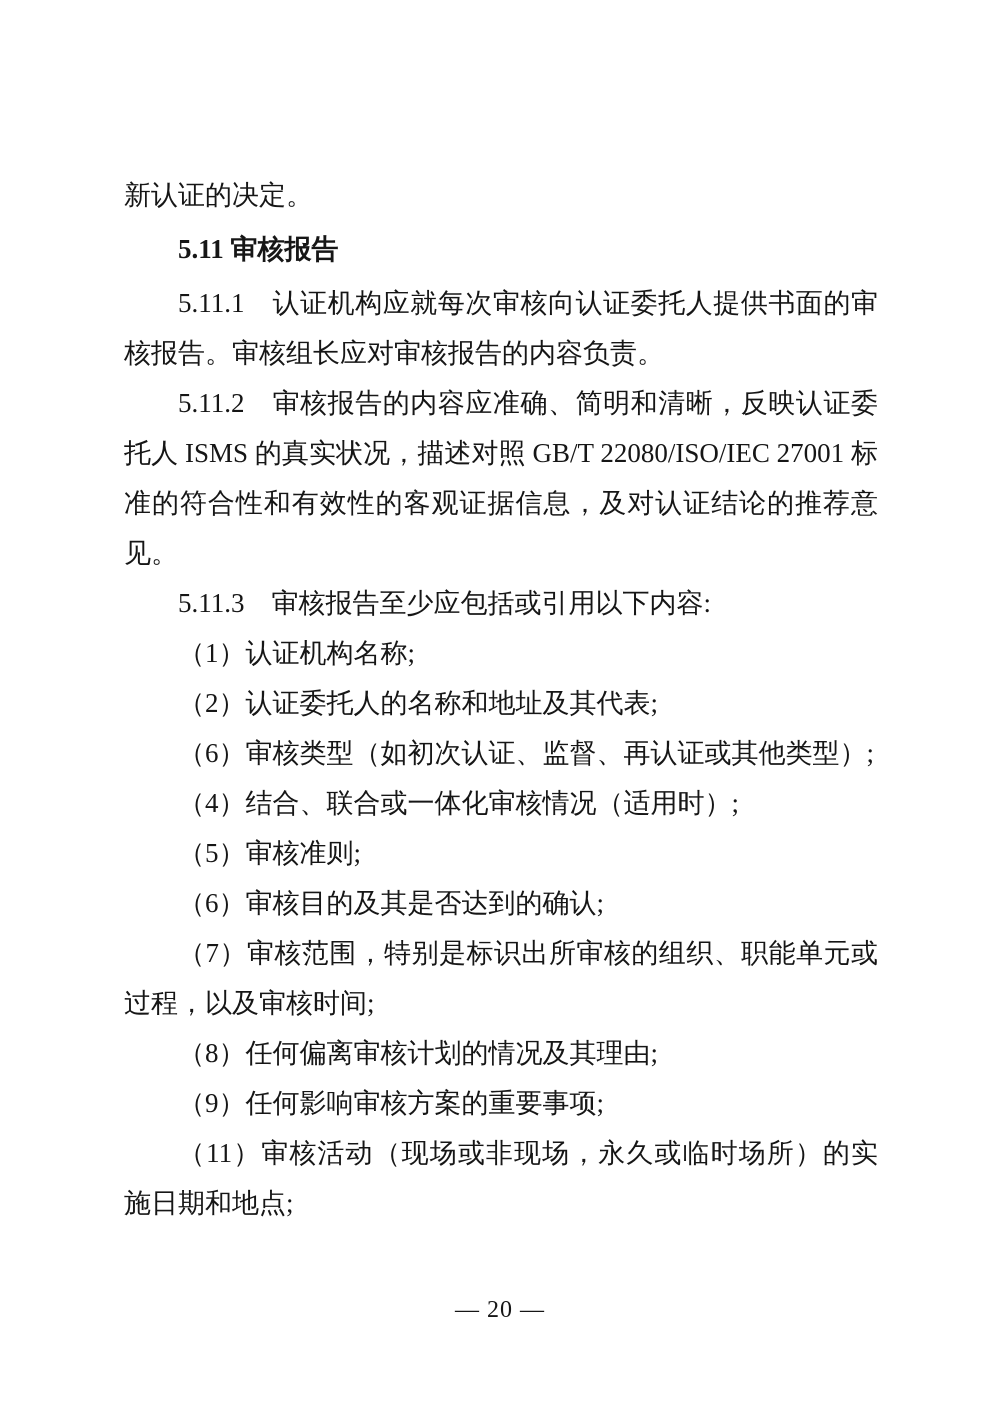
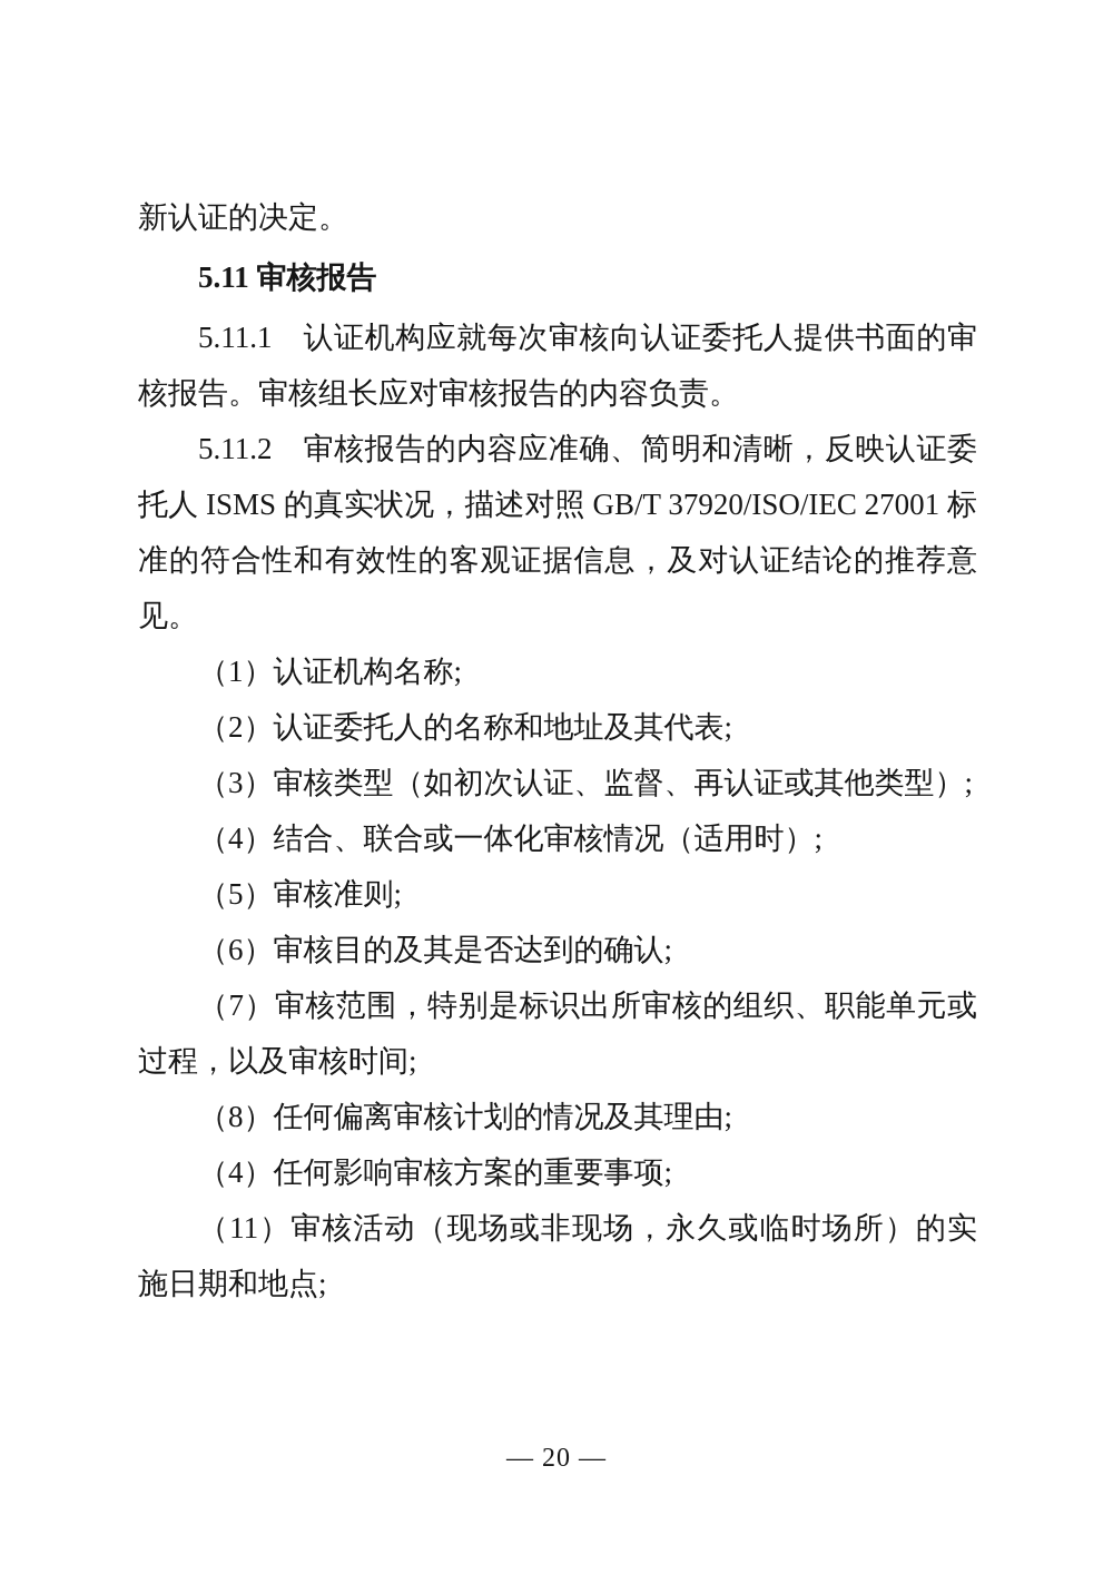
  新认证的决定。
  5.11 审核报告
  5.11.1 认证机构应就每次审核向认证委托人提供书面的审核报告。审核组长应对审核报告的内容负责。
- 5.11.2 审核报告的内容应准确、简明和清晰，反映认证委托人 ISMS 的真实状况，描述对照 GB/T 22080/ISO/IEC 27001 标准的符合性和有效性的客观证据信息，及对认证结论的推荐意见。
+ 5.11.2 审核报告的内容应准确、简明和清晰，反映认证委托人 ISMS 的真实状况，描述对照 GB/T 37920/ISO/IEC 27001 标准的符合性和有效性的客观证据信息，及对认证结论的推荐意见。
- 5.11.3 审核报告至少应包括或引用以下内容:
  （1）认证机构名称;
  （2）认证委托人的名称和地址及其代表;
- （6）审核类型（如初次认证、监督、再认证或其他类型）;
+ （3）审核类型（如初次认证、监督、再认证或其他类型）;
  （4）结合、联合或一体化审核情况（适用时）;
  （5）审核准则;
  （6）审核目的及其是否达到的确认;
  （7）审核范围，特别是标识出所审核的组织、职能单元或过程，以及审核时间;
  （8）任何偏离审核计划的情况及其理由;
- （9）任何影响审核方案的重要事项;
+ （4）任何影响审核方案的重要事项;
  （11）审核活动（现场或非现场，永久或临时场所）的实施日期和地点;
  — 20 —
